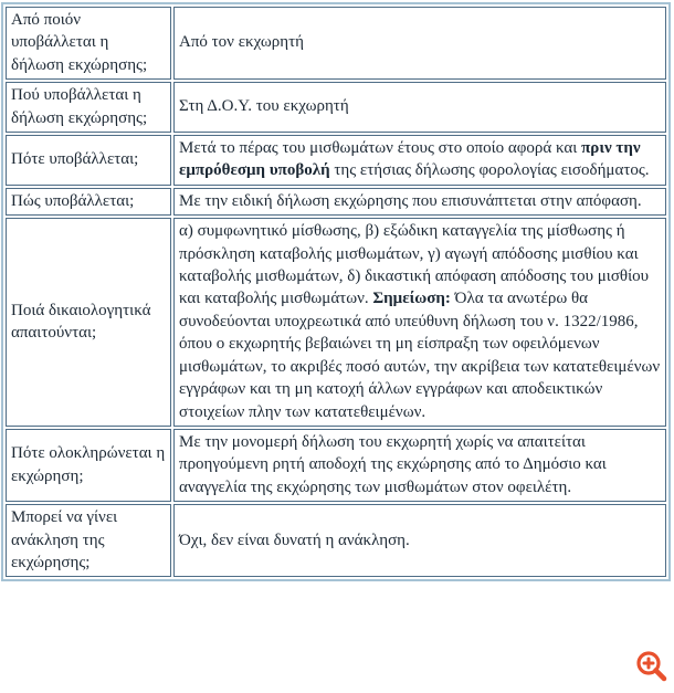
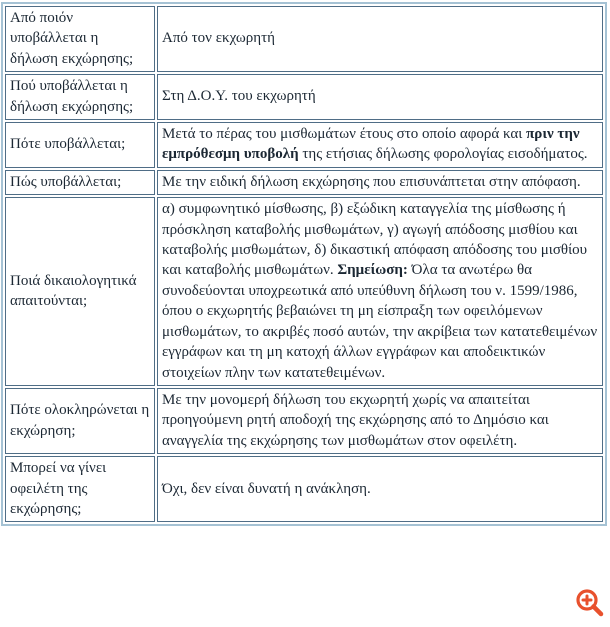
  Από ποιόν υποβάλλεται η δήλωση εκχώρησης;	Από τον εκχωρητή
  Πού υποβάλλεται η δήλωση εκχώρησης;	Στη Δ.Ο.Υ. του εκχωρητή
  Πότε υποβάλλεται;	Μετά το πέρας του μισθωμάτων έτους στο οποίο αφορά και πριν την εμπρόθεσμη υποβολή της ετήσιας δήλωσης φορολογίας εισοδήματος.
  Πώς υποβάλλεται;	Με την ειδική δήλωση εκχώρησης που επισυνάπτεται στην απόφαση.
- Ποιά δικαιολογητικά απαιτούνται;	α) συμφωνητικό μίσθωσης, β) εξώδικη καταγγελία της μίσθωσης ή πρόσκληση καταβολής μισθωμάτων, γ) αγωγή απόδοσης μισθίου και καταβολής μισθωμάτων, δ) δικαστική απόφαση απόδοσης του μισθίου και καταβολής μισθωμάτων. Σημείωση: Όλα τα ανωτέρω θα συνοδεύονται υποχρεωτικά από υπεύθυνη δήλωση του ν. 1322/1986, όπου ο εκχωρητής βεβαιώνει τη μη είσπραξη των οφειλόμενων μισθωμάτων, το ακριβές ποσό αυτών, την ακρίβεια των κατατεθειμένων εγγράφων και τη μη κατοχή άλλων εγγράφων και αποδεικτικών στοιχείων πλην των κατατεθειμένων.
+ Ποιά δικαιολογητικά απαιτούνται;	α) συμφωνητικό μίσθωσης, β) εξώδικη καταγγελία της μίσθωσης ή πρόσκληση καταβολής μισθωμάτων, γ) αγωγή απόδοσης μισθίου και καταβολής μισθωμάτων, δ) δικαστική απόφαση απόδοσης του μισθίου και καταβολής μισθωμάτων. Σημείωση: Όλα τα ανωτέρω θα συνοδεύονται υποχρεωτικά από υπεύθυνη δήλωση του ν. 1599/1986, όπου ο εκχωρητής βεβαιώνει τη μη είσπραξη των οφειλόμενων μισθωμάτων, το ακριβές ποσό αυτών, την ακρίβεια των κατατεθειμένων εγγράφων και τη μη κατοχή άλλων εγγράφων και αποδεικτικών στοιχείων πλην των κατατεθειμένων.
  Πότε ολοκληρώνεται η εκχώρηση;	Με την μονομερή δήλωση του εκχωρητή χωρίς να απαιτείται προηγούμενη ρητή αποδοχή της εκχώρησης από το Δημόσιο και αναγγελία της εκχώρησης των μισθωμάτων στον οφειλέτη.
- Μπορεί να γίνει ανάκληση της εκχώρησης;	Όχι, δεν είναι δυνατή η ανάκληση.
+ Μπορεί να γίνει οφειλέτη της εκχώρησης;	Όχι, δεν είναι δυνατή η ανάκληση.
